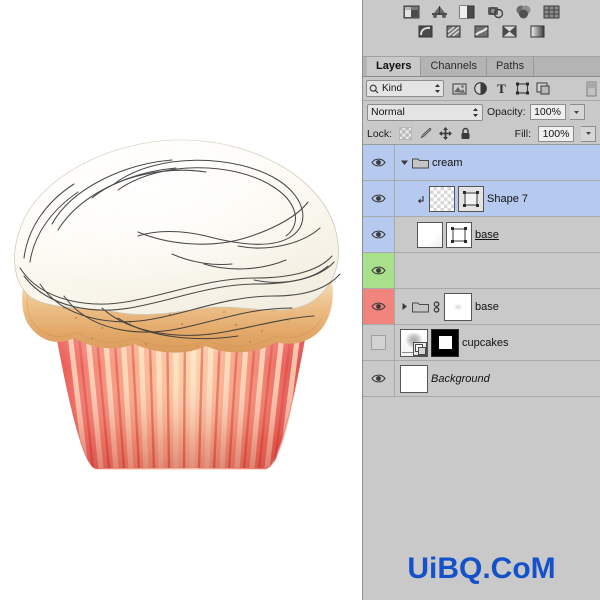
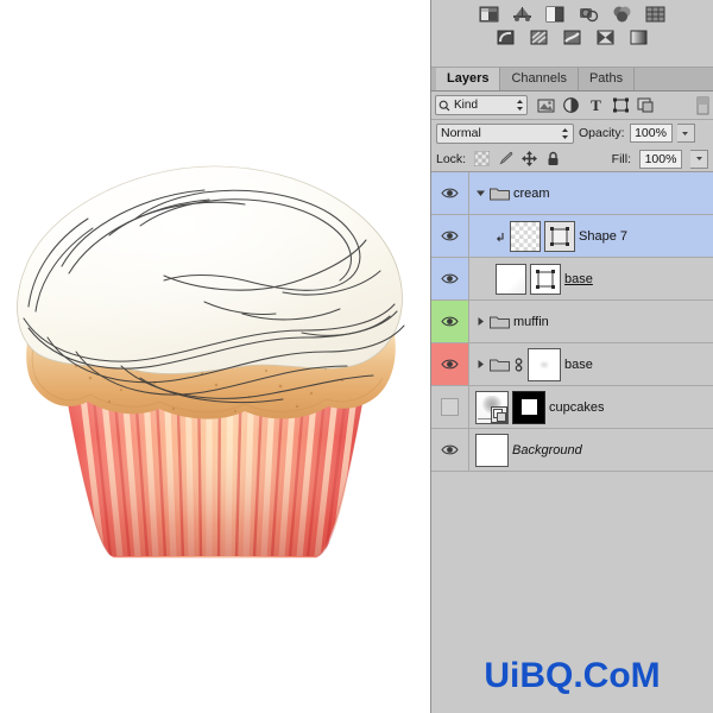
  Layers
  Channels
  Paths
  Kind
  T
  Normal
  Opacity:
  100%
  Lock:
  Fill:
  100%
  cream
  Shape 7
  base
+ muffin
  base
  cupcakes
  Background
  UiBQ.CoM
